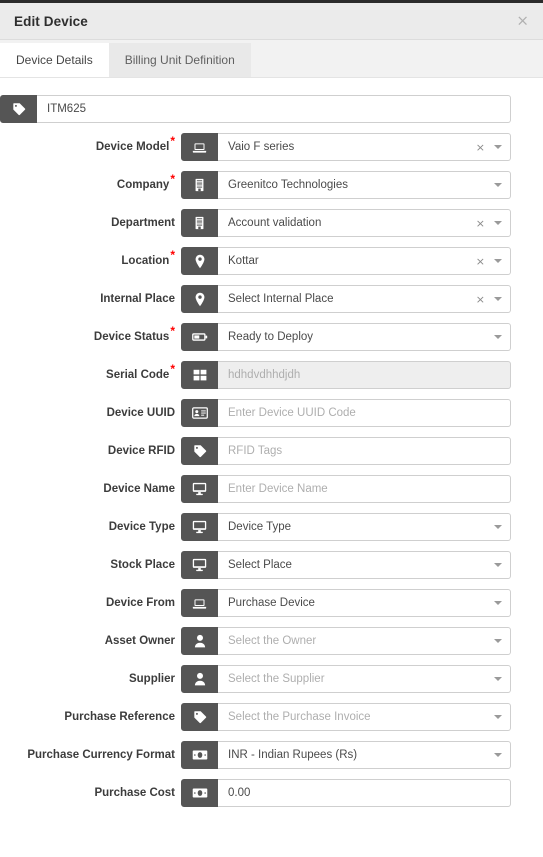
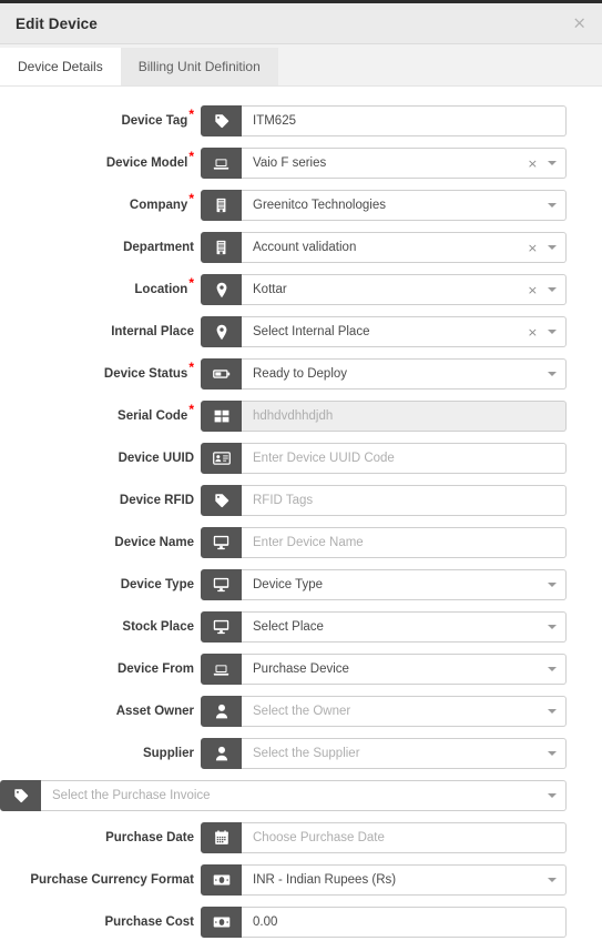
  Edit Device
  ×
  Device Details
  Billing Unit Definition
+ Device Tag*
  ITM625
  Device Model*
  Vaio F series
  ×
  Company*
  Greenitco Technologies
  Department
  Account validation
  ×
  Location*
  Kottar
  ×
  Internal Place
  Select Internal Place
  ×
  Device Status*
  Ready to Deploy
  Serial Code*
  hdhdvdhhdjdh
  Device UUID
  Enter Device UUID Code
  Device RFID
  RFID Tags
  Device Name
  Enter Device Name
  Device Type
  Device Type
  Stock Place
  Select Place
  Device From
  Purchase Device
  Asset Owner
  Select the Owner
  Supplier
  Select the Supplier
- Purchase Reference
  Select the Purchase Invoice
+ Purchase Date
+ Choose Purchase Date
  Purchase Currency Format
  INR - Indian Rupees (Rs)
  Purchase Cost
  0.00
